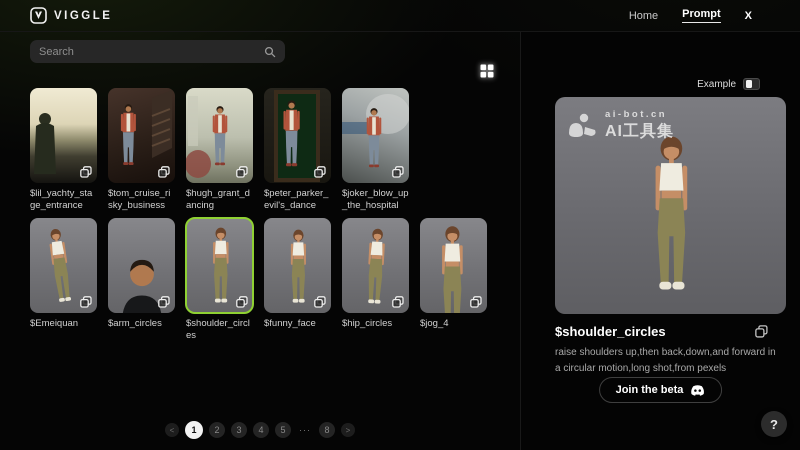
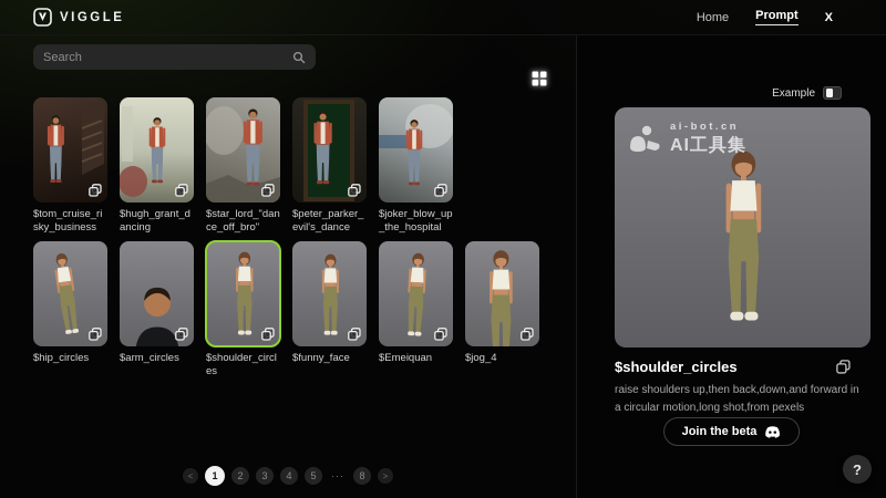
  VIGGLE
  Home
  Prompt
  X
  Search
- $lil_yachty_stage_entrance
  $tom_cruise_risky_business
  $hugh_grant_dancing
+ $star_lord_"dance_off_bro"
  $peter_parker_evil's_dance
  $joker_blow_up_the_hospital
- $Emeiquan
+ $hip_circles
  $arm_circles
  $shoulder_circles
  $funny_face
- $hip_circles
+ $Emeiquan
  $jog_4
  <
  1
  2
  3
  4
  5
  ···
  8
  >
  Example
  ai-bot.cn
  AI工具集
  $shoulder_circles
  raise shoulders up,then back,down,and forward in a circular motion,long shot,from pexels
  Join the beta
  ?
